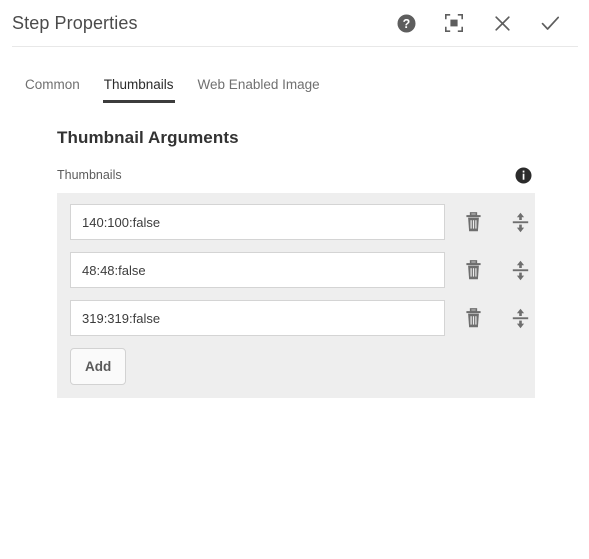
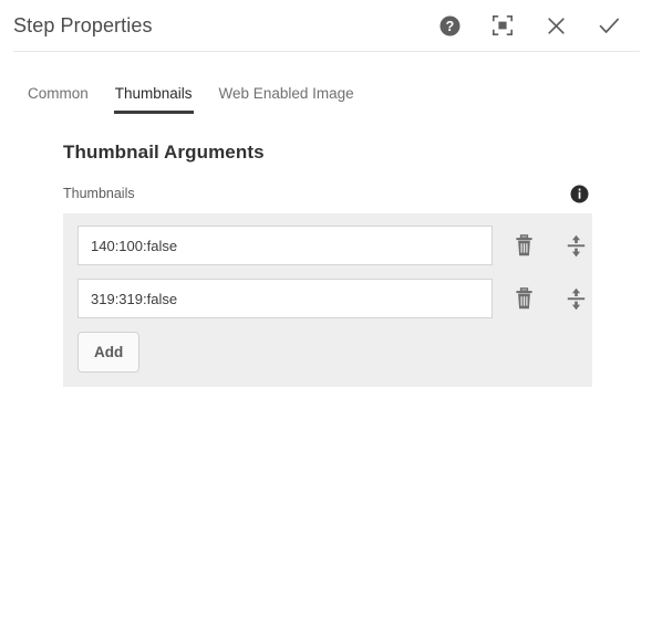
  Step Properties
  ?
  Common
  Thumbnails
  Web Enabled Image
  Thumbnail Arguments
  Thumbnails
  140:100:false
- 48:48:false
  319:319:false
  Add
